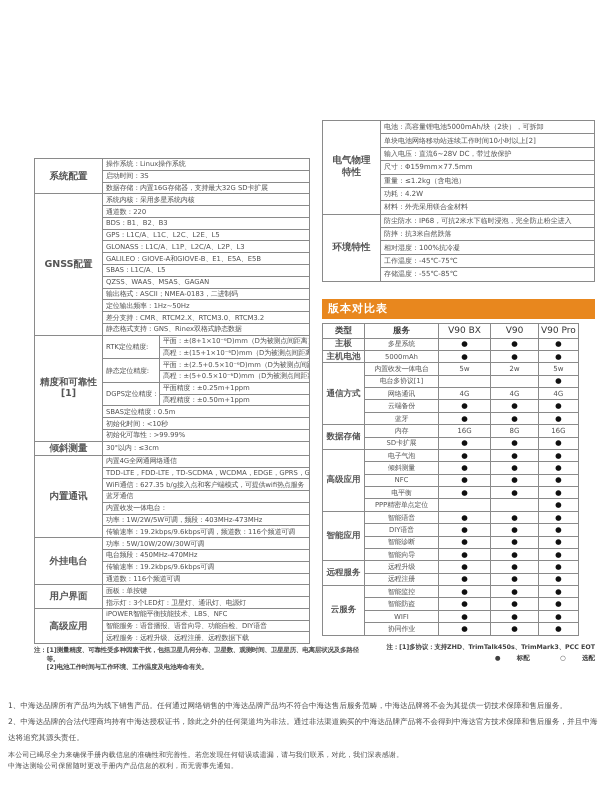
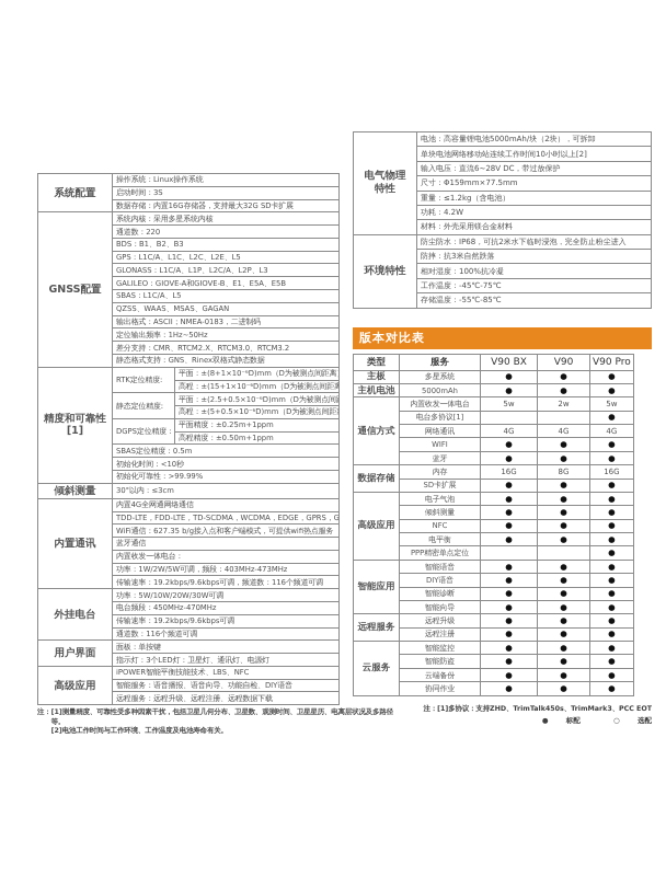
  系统配置	操作系统：Linux操作系统
  启动时间：3S
  数据存储：内置16G存储器，支持最大32G SD卡扩展
  GNSS配置	系统内核：采用多星系统内核
  通道数：220
  BDS：B1、B2、B3
  GPS：L1C/A、L1C、L2C、L2E、L5
  GLONASS：L1C/A、L1P、L2C/A、L2P、L3
  GALILEO：GIOVE-A和GIOVE-B、E1、E5A、E5B
  SBAS：L1C/A、L5
  QZSS、WAAS、MSAS、GAGAN
  输出格式：ASCII；NMEA-0183，二进制码
  定位输出频率：1Hz~50Hz
  差分支持：CMR、RTCM2.X、RTCM3.0、RTCM3.2
  静态格式支持：GNS、Rinex双格式静态数据
  精度和可靠性[1]	RTK定位精度:	平面：±(8+1×10⁻⁶D)mm（D为被测点间距离
  高程：±(15+1×10⁻⁶D)mm（D为被测点间距离
  静态定位精度:	平面：±(2.5+0.5×10⁻⁶D)mm（D为被测点间
  高程：±(5+0.5×10⁻⁶D)mm（D为被测点间距
  DGPS定位精度：	平面精度：±0.25m+1ppm
  高程精度：±0.50m+1ppm
  SBAS定位精度：0.5m
  初始化时间：<10秒
  初始化可靠性：>99.99%
  倾斜测量	30°以内：≤3cm
  内置通讯	内置4G全网通网络通信
  TDD-LTE，FDD-LTE，TD-SCDMA，WCDMA，EDGE，GPRS，G
  WiFi通信：627.35 b/g接入点和客户端模式，可提供wifi热点服务
  蓝牙通信
  功率：1W/2W/5W可调，频段：403MHz-473MHz
  传输速率：19.2kbps/9.6kbps可调，频道数：116个频道可调
  外挂电台	功率：5W/10W/20W/30W可调
  电台频段：450MHz-470MHz
  传输速率：19.2kbps/9.6kbps可调
  通道数：116个频道可调
  用户界面	面板：单按键
  指示灯：3个LED灯：卫星灯、通讯灯、电源灯
  高级应用	iPOWER智能平衡技能技术、LBS、NFC
  智能服务：语音播报、语音向导、功能自检、DIY语音
  远程服务：远程升级、远程注册、远程数据下载
  单块电池网络移动站连续工作时间10小时以上[2]
  输入电压：直流6~28V DC，带过放保护
  尺寸：Φ159mm×77.5mm
  重量：≤1.2kg（含电池）
  功耗：4.2W
  材料：外壳采用镁合金材料
  环境特性	防尘防水：IP68，可抗2米水下临时浸泡，完全防止粉尘进入
  防摔：抗3米自然跌落
  相对湿度：100%抗冷凝
  工作温度：-45℃-75℃
  存储温度：-55℃-85℃
  版本对比表
  类型	服务	V90 BX	V90	V90 Pro
  主板	多星系统	●	●	●
  主机电池	5000mAh	●	●	●
  通信方式	内置收发一体电台	5w	2w	5w
  电台多协议[1]			●
  网络通讯	4G	4G	4G
- 云端备份	●	●	●
+ WIFI	●	●	●
  蓝牙	●	●	●
  数据存储	内存	16G	8G	16G
  SD卡扩展	●	●	●
  高级应用	电子气泡	●	●	●
  倾斜测量	●	●	●
  NFC	●	●	●
  电平衡	●	●	●
  PPP精密单点定位			●
  智能应用	智能语音	●	●	●
  DIY语音	●	●	●
  智能诊断	●	●	●
  智能向导	●	●	●
  远程服务	远程升级	●	●	●
  远程注册	●	●	●
  云服务	智能监控	●	●	●
  智能防盗	●	●	●
- WIFI	●	●	●
+ 云端备份	●	●	●
  协同作业	●	●	●
  ● 标配 ○ 选配
- 1、中海达品牌所有产品均为线下销售产品。任何通过网络销售的中海达品牌产品均不符合中海达售后服务范畴，中海达品牌将不会为其提供一切技术保障和售后服务。
- 2、中海达品牌的合法代理商均持有中海达授权证书，除此之外的任何渠道均为非法。通过非法渠道购买的中海达品牌产品将不会得到中海达官方技术保障和售后服务，并且中海达将追究其源头责任。
- 本公司已竭尽全力来确保手册内载信息的准确性和完善性。若您发现任何错误或遗漏，请与我们联系，对此，我们深表感谢。
- 中海达测绘公司保留随时更改手册内产品信息的权利，而无需事先通知。
